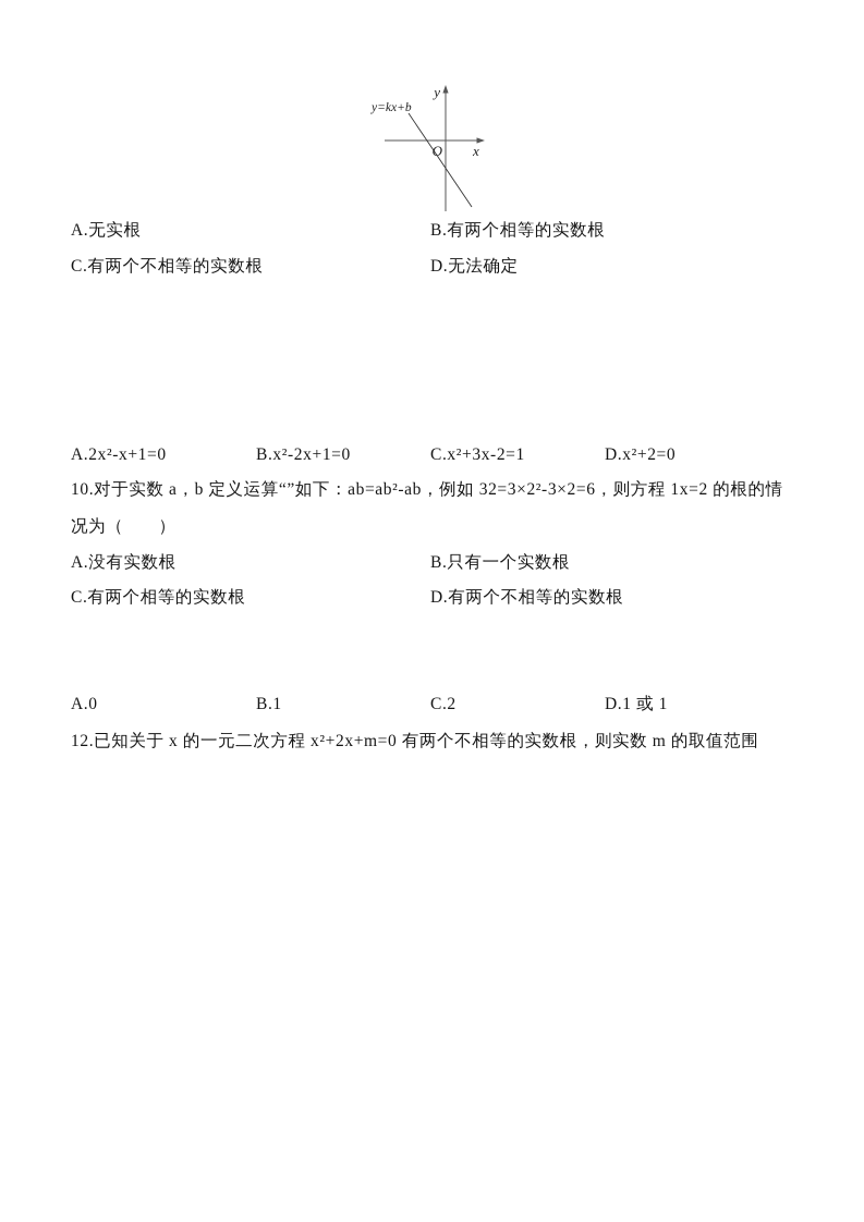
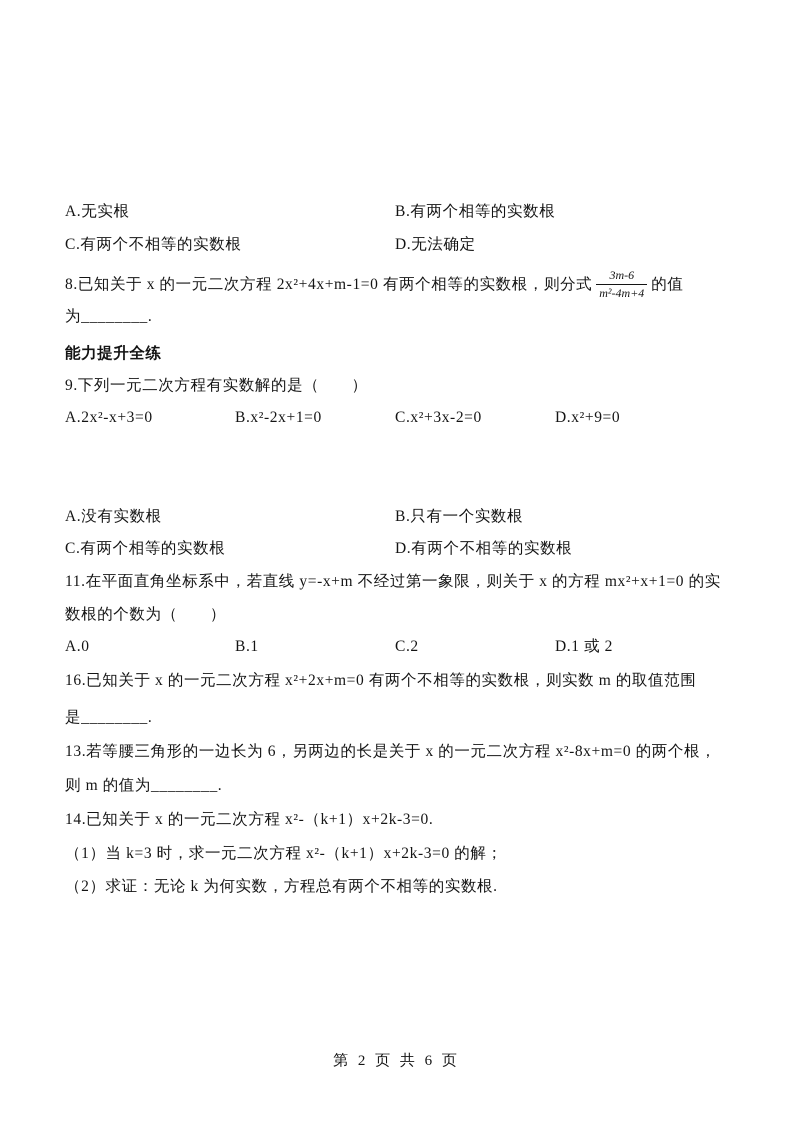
- y=kx+b
- y
- O
- x
  A.无实根
  B.有两个相等的实数根
  C.有两个不相等的实数根
  D.无法确定
+ 8.已知关于 x 的一元二次方程 2x²+4x+m-1=0 有两个相等的实数根，则分式
+ 3m-6
+ m²-4m+4
+ 的值
+ 为________.
+ 能力提升全练
+ 9.下列一元二次方程有实数解的是（ ）
- A.2x²-x+1=0
+ A.2x²-x+3=0
  B.x²-2x+1=0
- C.x²+3x-2=1
+ C.x²+3x-2=0
- D.x²+2=0
+ D.x²+9=0
- 10.对于实数 a，b 定义运算“”如下：ab=ab²-ab，例如 32=3×2²-3×2=6，则方程 1x=2 的根的情
- 况为（ ）
  A.没有实数根
  B.只有一个实数根
  C.有两个相等的实数根
  D.有两个不相等的实数根
+ 11.在平面直角坐标系中，若直线 y=-x+m 不经过第一象限，则关于 x 的方程 mx²+x+1=0 的实
+ 数根的个数为（ ）
  A.0
  B.1
  C.2
- D.1 或 1
+ D.1 或 2
- 12.已知关于 x 的一元二次方程 x²+2x+m=0 有两个不相等的实数根，则实数 m 的取值范围
+ 16.已知关于 x 的一元二次方程 x²+2x+m=0 有两个不相等的实数根，则实数 m 的取值范围
+ 是________.
+ 13.若等腰三角形的一边长为 6，另两边的长是关于 x 的一元二次方程 x²-8x+m=0 的两个根，
+ 则 m 的值为________.
+ 14.已知关于 x 的一元二次方程 x²-（k+1）x+2k-3=0.
+ （1）当 k=3 时，求一元二次方程 x²-（k+1）x+2k-3=0 的解；
+ （2）求证：无论 k 为何实数，方程总有两个不相等的实数根.
+ 第 2 页 共 6 页
